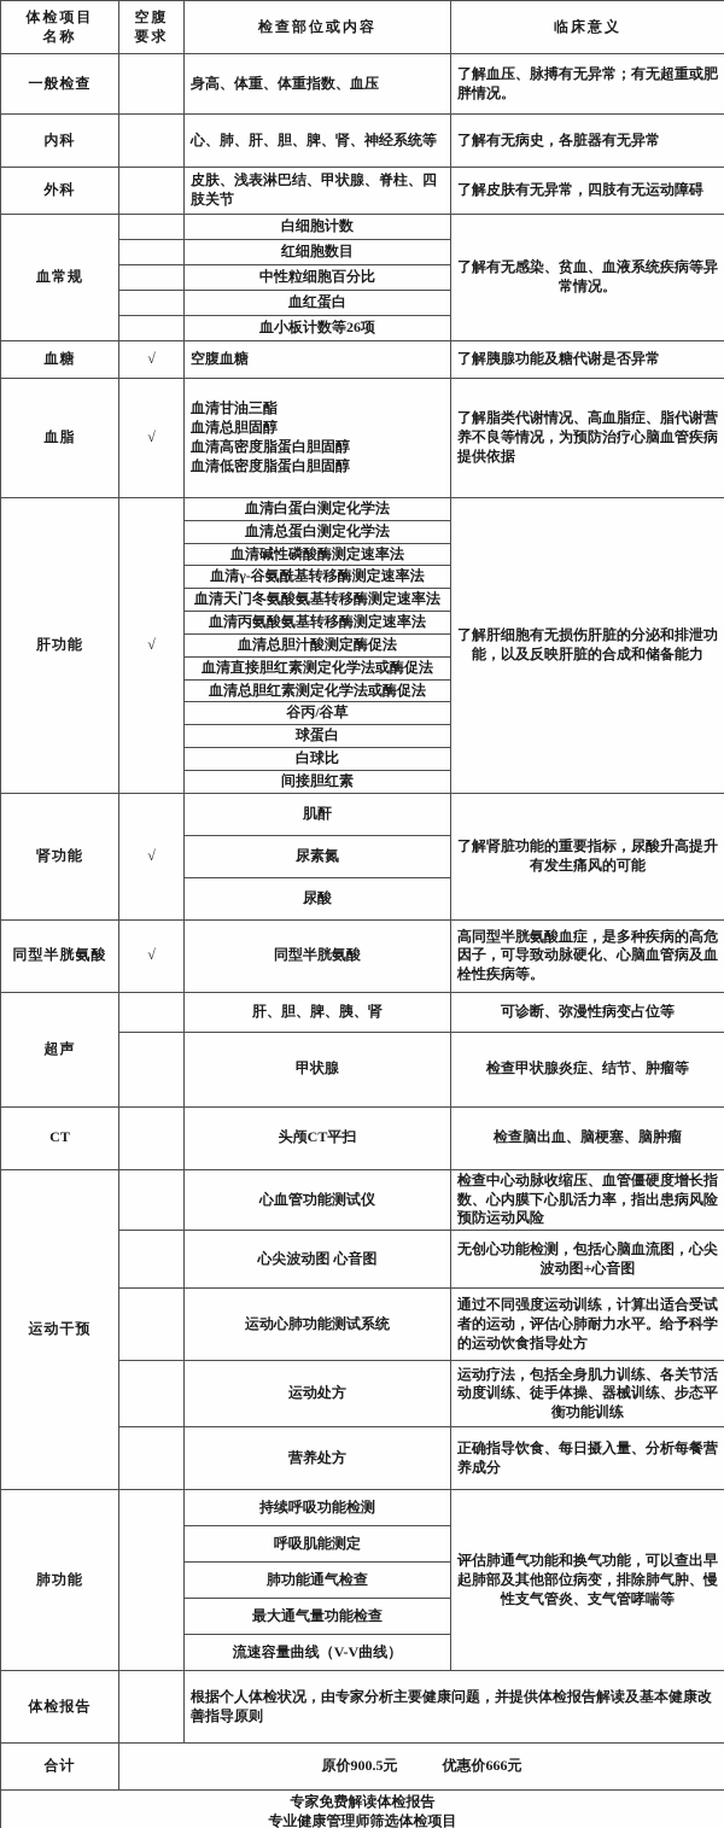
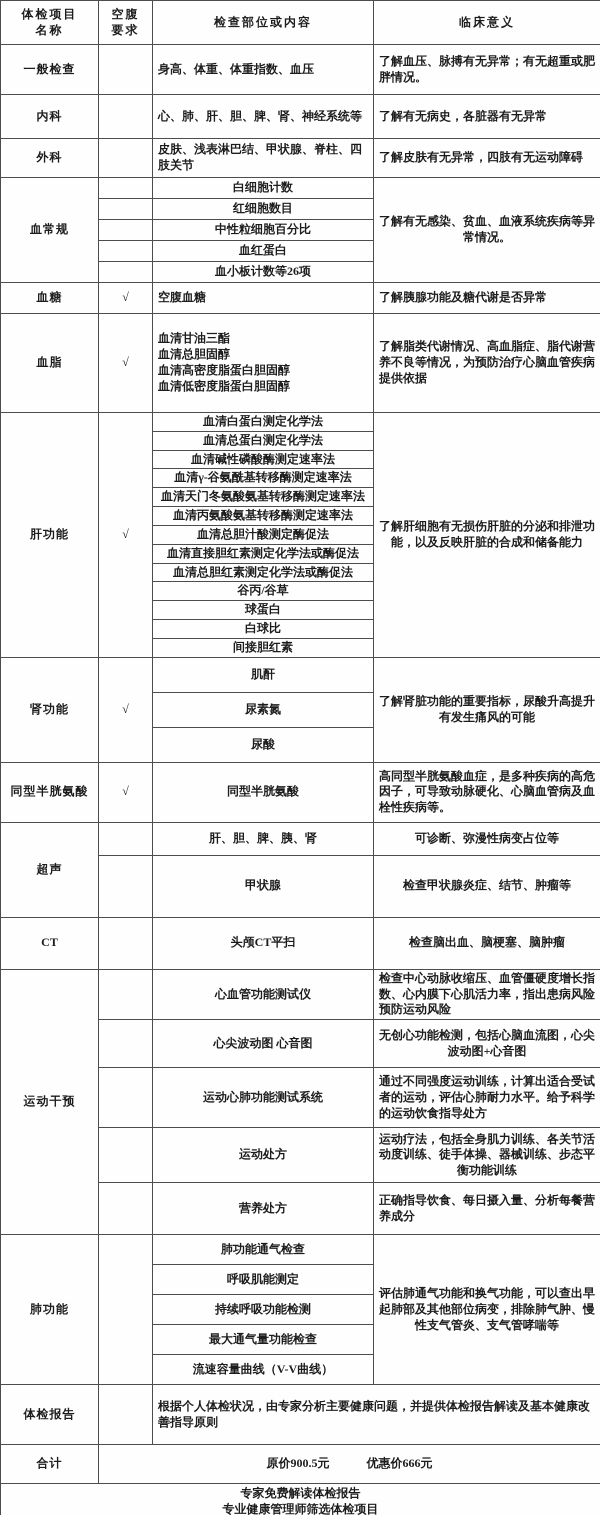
  体检项目 名称	空腹 要求	检查部位或内容	临床意义
  一般检查		身高、体重、体重指数、血压	了解血压、脉搏有无异常；有无超重或肥胖情况。
  内科		心、肺、肝、胆、脾、肾、神经系统等	了解有无病史，各脏器有无异常
  外科		皮肤、浅表淋巴结、甲状腺、脊柱、四肢关节	了解皮肤有无异常，四肢有无运动障碍
  血常规		白细胞计数	了解有无感染、贫血、血液系统疾病等异常情况。
  	红细胞数目
  	中性粒细胞百分比
  	血红蛋白
  	血小板计数等26项
  血糖	√	空腹血糖	了解胰腺功能及糖代谢是否异常
  血脂	√	血清甘油三酯 血清总胆固醇 血清高密度脂蛋白胆固醇 血清低密度脂蛋白胆固醇	了解脂类代谢情况、高血脂症、脂代谢营养不良等情况，为预防治疗心脑血管疾病提供依据
  肝功能	√	血清白蛋白测定化学法	了解肝细胞有无损伤肝脏的分泌和排泄功能，以及反映肝脏的合成和储备能力
  血清总蛋白测定化学法
  血清碱性磷酸酶测定速率法
  血清γ-谷氨酰基转移酶测定速率法
  血清天门冬氨酸氨基转移酶测定速率法
  血清丙氨酸氨基转移酶测定速率法
  血清总胆汁酸测定酶促法
  血清直接胆红素测定化学法或酶促法
  血清总胆红素测定化学法或酶促法
  谷丙/谷草
  球蛋白
  白球比
  间接胆红素
  肾功能	√	肌酐	了解肾脏功能的重要指标，尿酸升高提升有发生痛风的可能
  尿素氮
  尿酸
  同型半胱氨酸	√	同型半胱氨酸	高同型半胱氨酸血症，是多种疾病的高危因子，可导致动脉硬化、心脑血管病及血栓性疾病等。
  超声		肝、胆、脾、胰、肾	可诊断、弥漫性病变占位等
  	甲状腺	检查甲状腺炎症、结节、肿瘤等
  CT		头颅CT平扫	检查脑出血、脑梗塞、脑肿瘤
  运动干预		心血管功能测试仪	检查中心动脉收缩压、血管僵硬度增长指数、心内膜下心肌活力率，指出患病风险预防运动风险
  	心尖波动图 心音图	无创心功能检测，包括心脑血流图，心尖波动图+心音图
  	运动心肺功能测试系统	通过不同强度运动训练，计算出适合受试者的运动，评估心肺耐力水平。给予科学的运动饮食指导处方
  	运动处方	运动疗法，包括全身肌力训练、各关节活动度训练、徒手体操、器械训练、步态平衡功能训练
  	营养处方	正确指导饮食、每日摄入量、分析每餐营养成分
- 肺功能		持续呼吸功能检测	评估肺通气功能和换气功能，可以查出早起肺部及其他部位病变，排除肺气肿、慢性支气管炎、支气管哮喘等
+ 肺功能		肺功能通气检查	评估肺通气功能和换气功能，可以查出早起肺部及其他部位病变，排除肺气肿、慢性支气管炎、支气管哮喘等
  呼吸肌能测定
- 肺功能通气检查
+ 持续呼吸功能检测
  最大通气量功能检查
  流速容量曲线（V-V曲线）
  体检报告		根据个人体检状况，由专家分析主要健康问题，并提供体检报告解读及基本健康改善指导原则
  合计	原价900.5元 优惠价666元
  专家免费解读体检报告 专业健康管理师筛选体检项目
